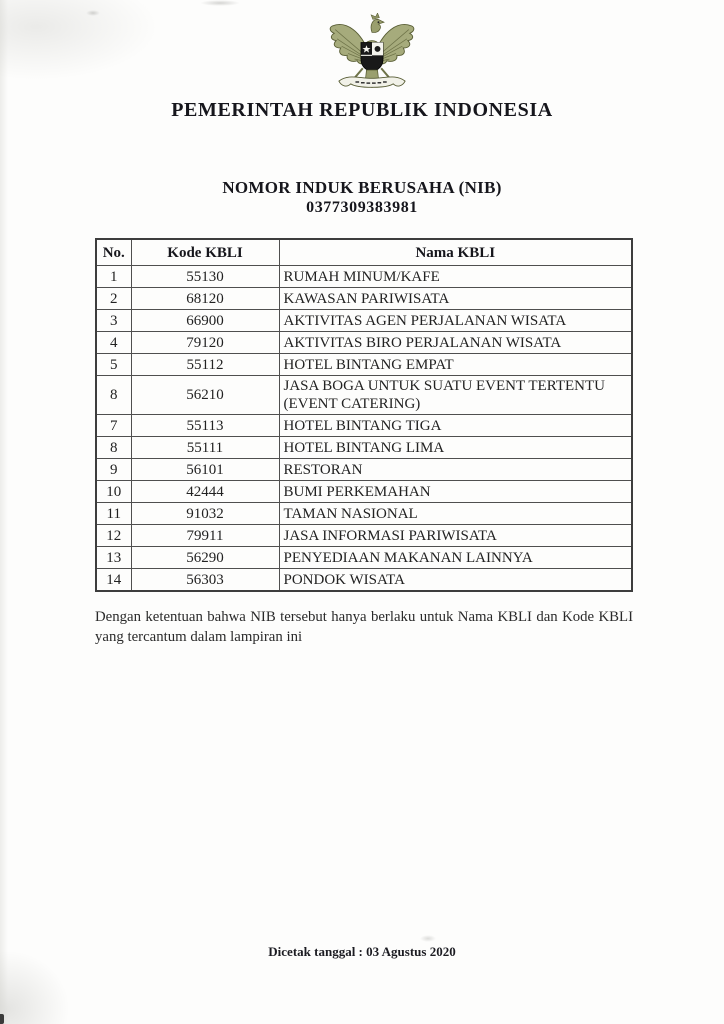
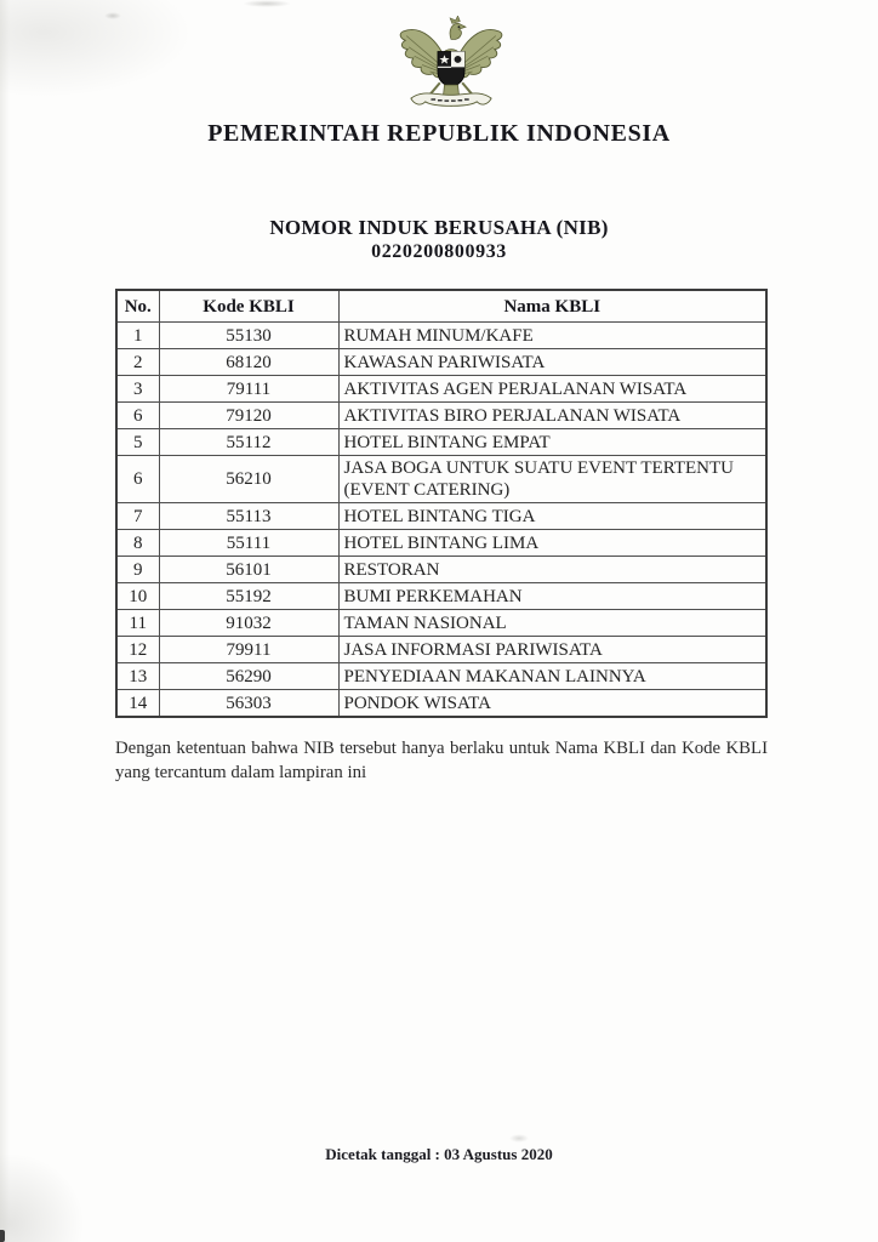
  PEMERINTAH REPUBLIK INDONESIA
  NOMOR INDUK BERUSAHA (NIB)
- 0377309383981
+ 0220200800933
  No.	Kode KBLI	Nama KBLI
  1	55130	RUMAH MINUM/KAFE
  2	68120	KAWASAN PARIWISATA
- 3	66900	AKTIVITAS AGEN PERJALANAN WISATA
+ 3	79111	AKTIVITAS AGEN PERJALANAN WISATA
- 4	79120	AKTIVITAS BIRO PERJALANAN WISATA
+ 6	79120	AKTIVITAS BIRO PERJALANAN WISATA
  5	55112	HOTEL BINTANG EMPAT
- 8	56210	JASA BOGA UNTUK SUATU EVENT TERTENTU (EVENT CATERING)
+ 6	56210	JASA BOGA UNTUK SUATU EVENT TERTENTU (EVENT CATERING)
  7	55113	HOTEL BINTANG TIGA
  8	55111	HOTEL BINTANG LIMA
  9	56101	RESTORAN
- 10	42444	BUMI PERKEMAHAN
+ 10	55192	BUMI PERKEMAHAN
  11	91032	TAMAN NASIONAL
  12	79911	JASA INFORMASI PARIWISATA
  13	56290	PENYEDIAAN MAKANAN LAINNYA
  14	56303	PONDOK WISATA
  Dengan ketentuan bahwa NIB tersebut hanya berlaku untuk Nama KBLI dan Kode KBLI yang tercantum dalam lampiran ini
  Dicetak tanggal : 03 Agustus 2020
